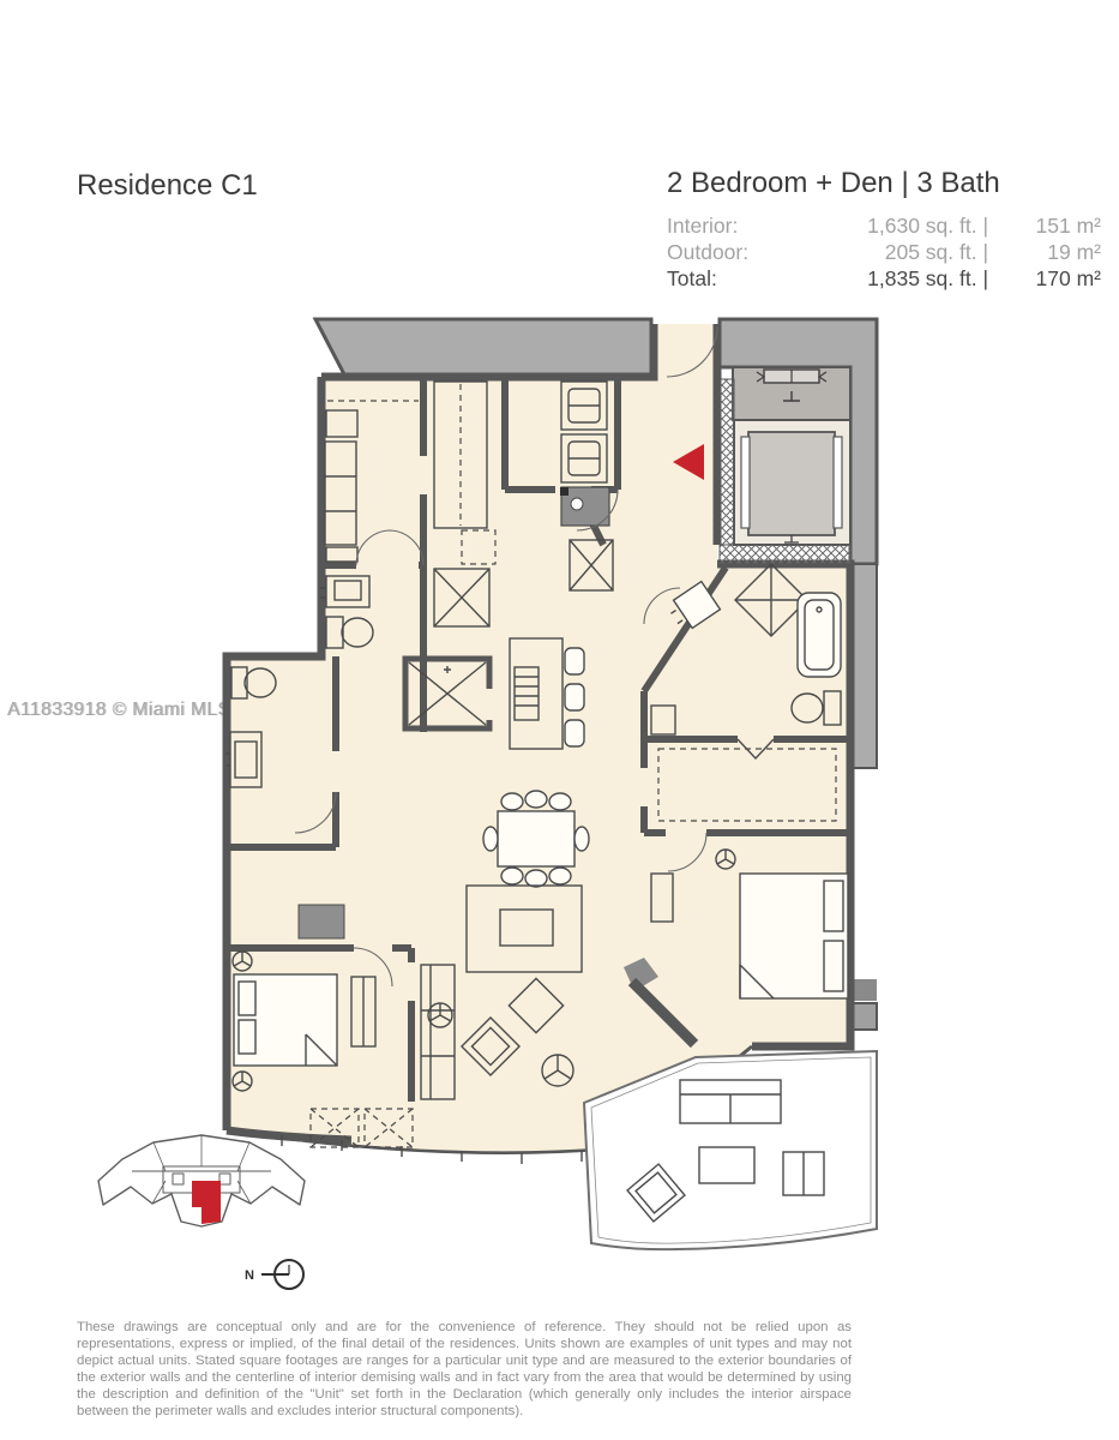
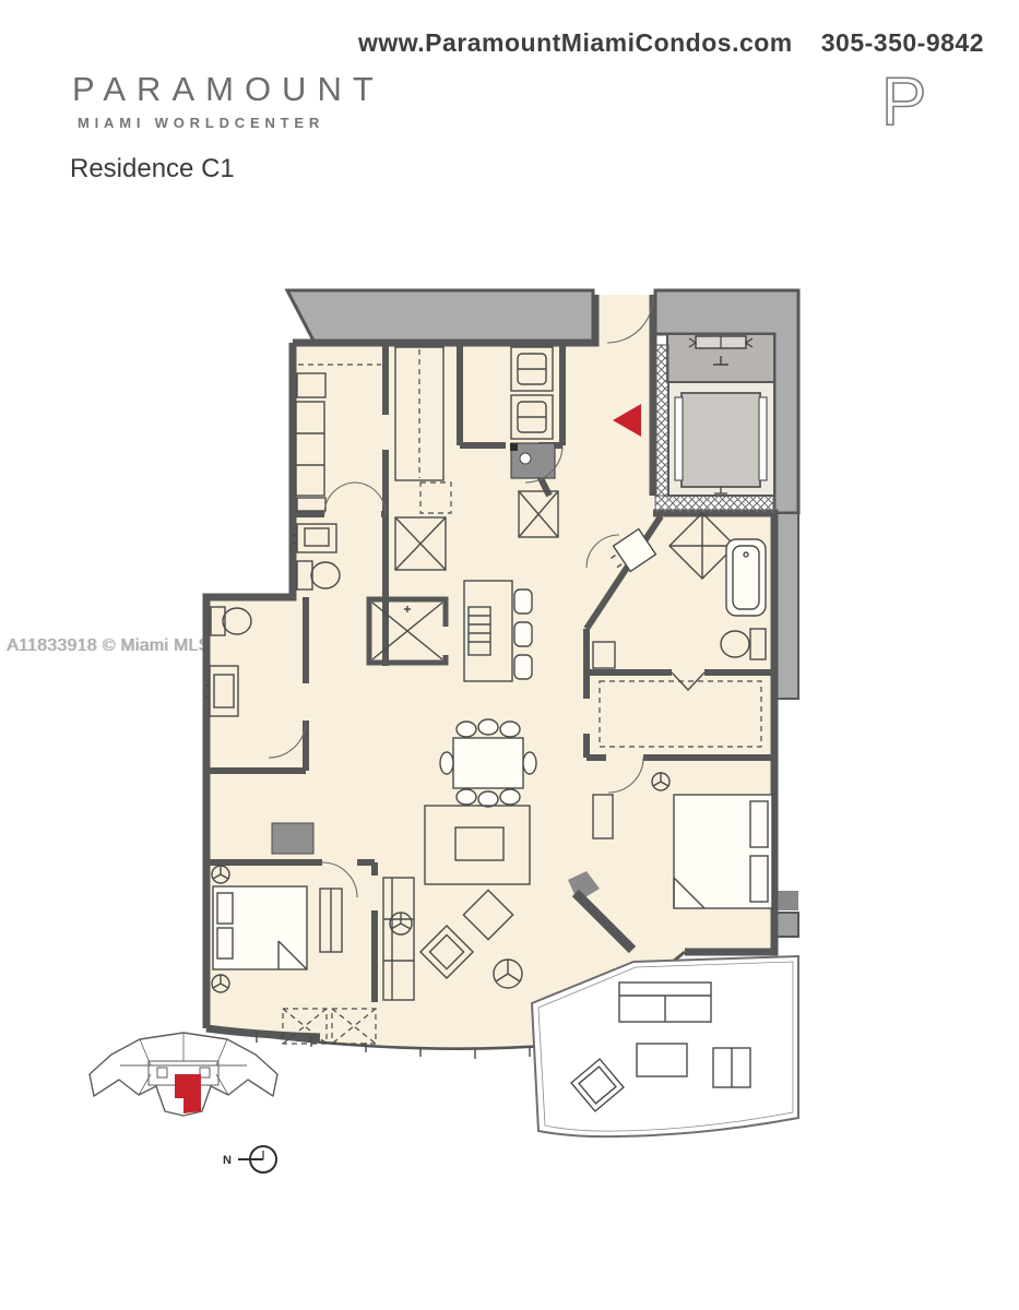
+ www.ParamountMiamiCondos.com 305-350-9842
+ PARAMOUNT
+ MIAMI WORLDCENTER
+ P
  Residence C1
- 2 Bedroom + Den | 3 Bath
- Interior:
- 1,630 sq. ft. |
- 151 m²
- Outdoor:
- 205 sq. ft. |
- 19 m²
- Total:
- 1,835 sq. ft. |
- 170 m²
  A11833918 © Miami ML
  N
- These drawings are conceptual only and are for the convenience of reference. They should not be relied upon as representations, express or implied, of the final detail of the residences. Units shown are examples of unit types and may not depict actual units. Stated square footages are ranges for a particular unit type and are measured to the exterior boundaries of the exterior walls and the centerline of interior demising walls and in fact vary from the area that would be determined by using the description and definition of the "Unit" set forth in the Declaration (which generally only includes the interior airspace between the perimeter walls and excludes interior structural components).
